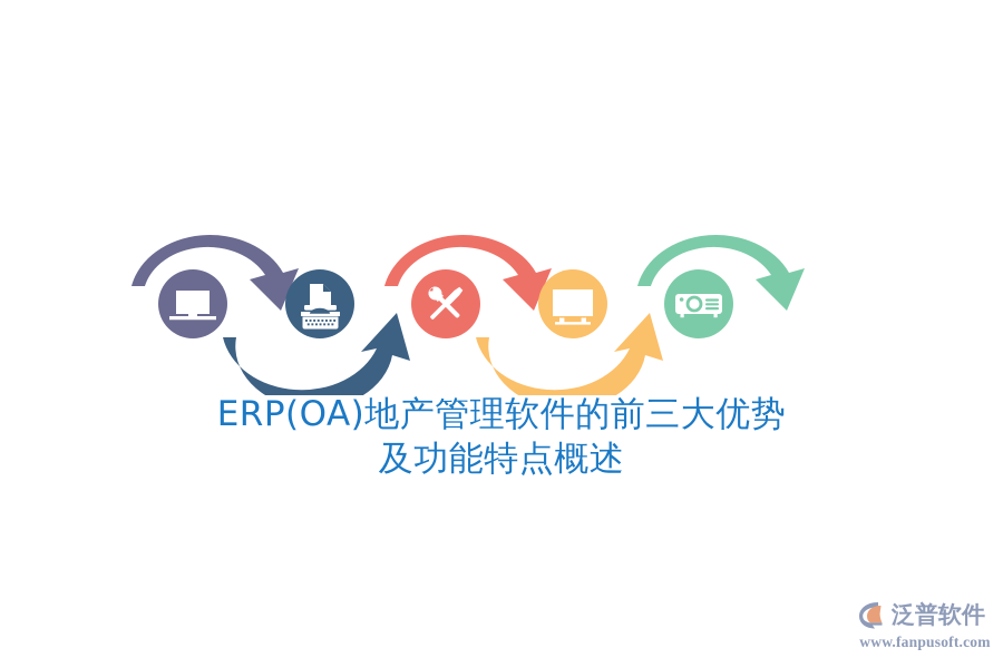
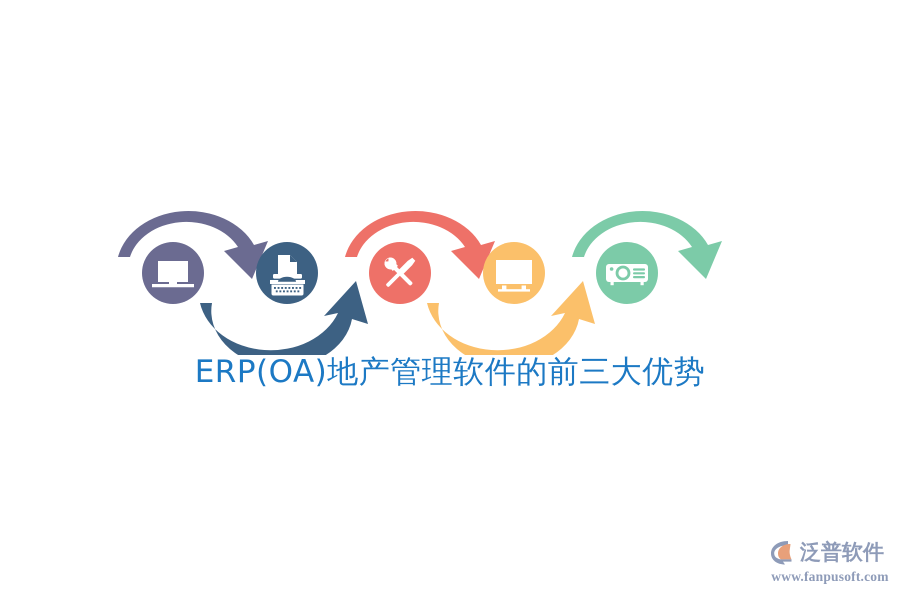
  ERP(OA)地产管理软件的前三大优势
- 及功能特点概述
  泛普软件
  www.fanpusoft.com
